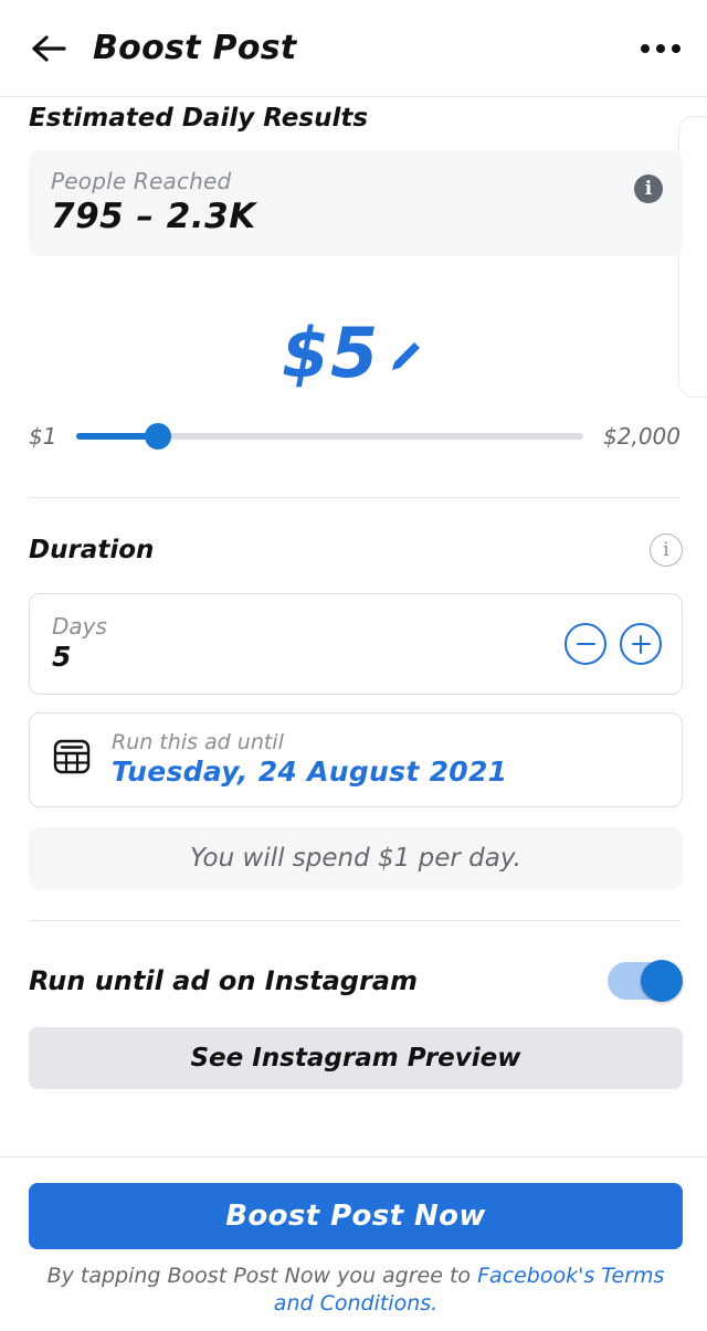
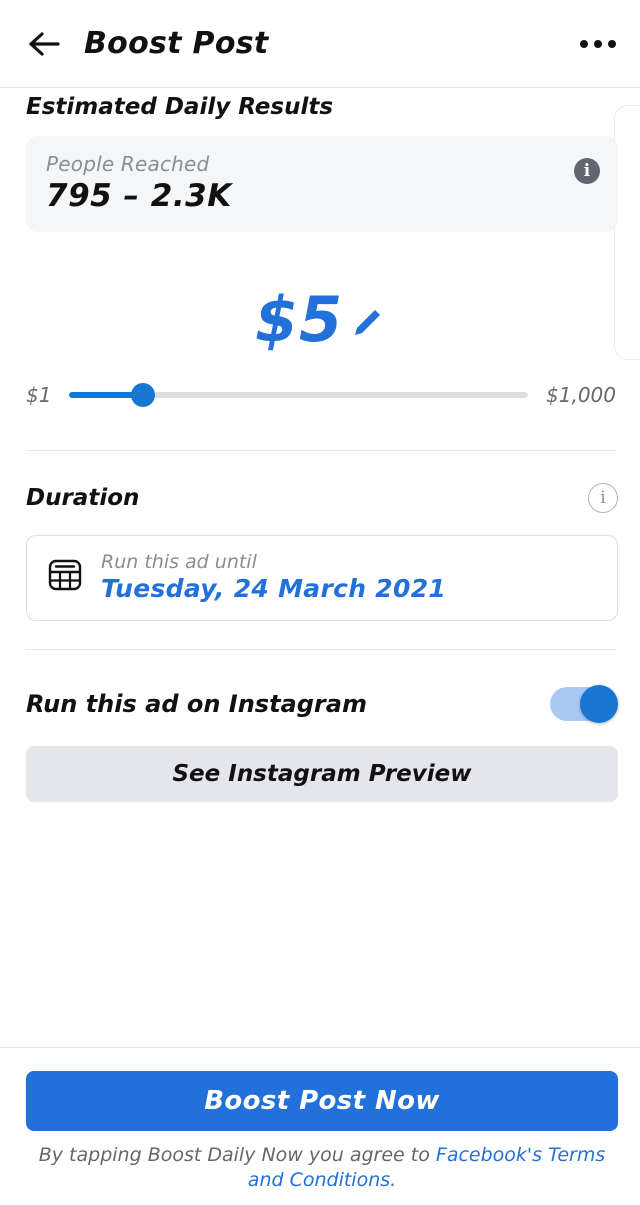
  Boost Post
  Estimated Daily Results
  People Reached
  795 – 2.3K
  i
  $5
  $1
- $2,000
+ $1,000
  Duration
  i
- Days
- 5
  Run this ad until
- Tuesday, 24 August 2021
+ Tuesday, 24 March 2021
- You will spend $1 per day.
- Run until ad on Instagram
+ Run this ad on Instagram
  See Instagram Preview
  Boost Post Now
- By tapping Boost Post Now you agree to Facebook's Terms and Conditions.
+ By tapping Boost Daily Now you agree to Facebook's Terms and Conditions.
